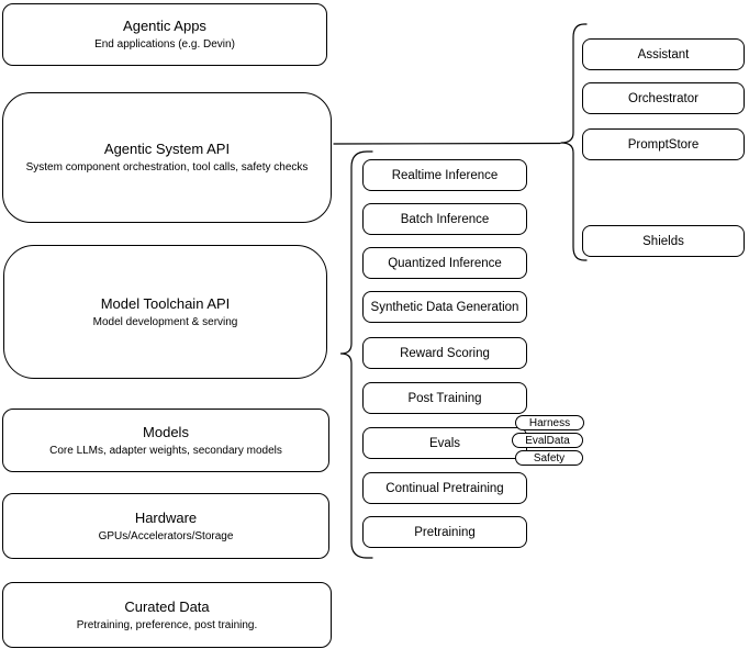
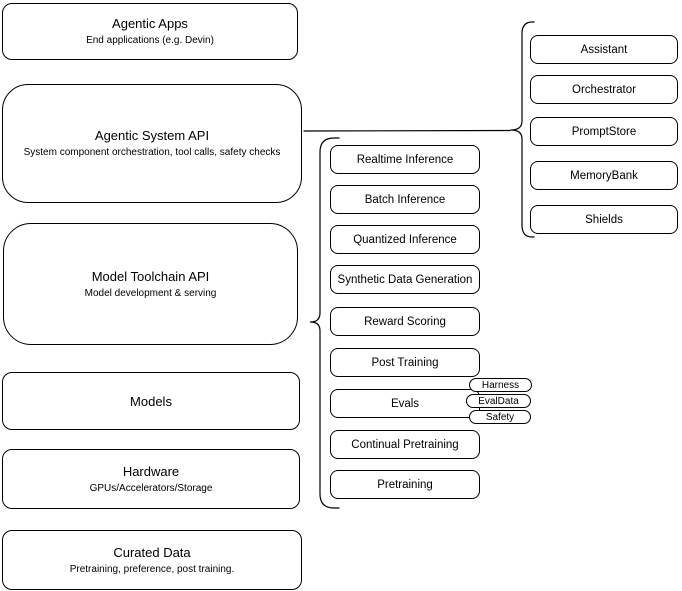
  Agentic Apps
  End applications (e.g. Devin)
  Agentic System API
  System component orchestration, tool calls, safety checks
  Model Toolchain API
  Model development & serving
  Models
- Core LLMs, adapter weights, secondary models
  Hardware
  GPUs/Accelerators/Storage
  Curated Data
  Pretraining, preference, post training.
  Realtime Inference
  Batch Inference
  Quantized Inference
  Synthetic Data Generation
  Reward Scoring
  Post Training
  Evals
  Continual Pretraining
  Pretraining
  Harness
  EvalData
  Safety
  Assistant
  Orchestrator
  PromptStore
+ MemoryBank
  Shields
